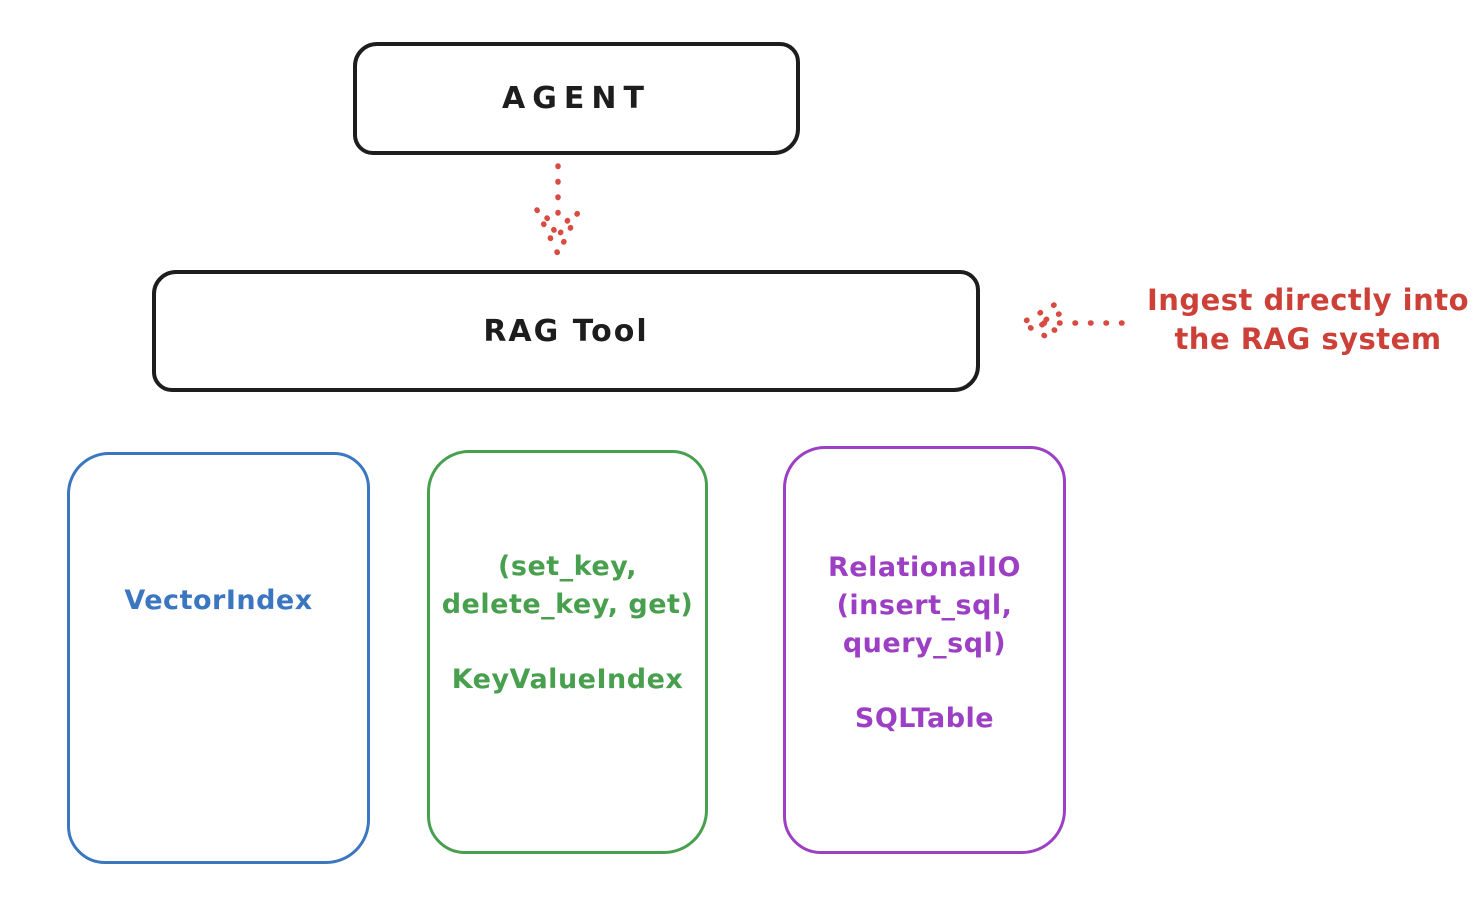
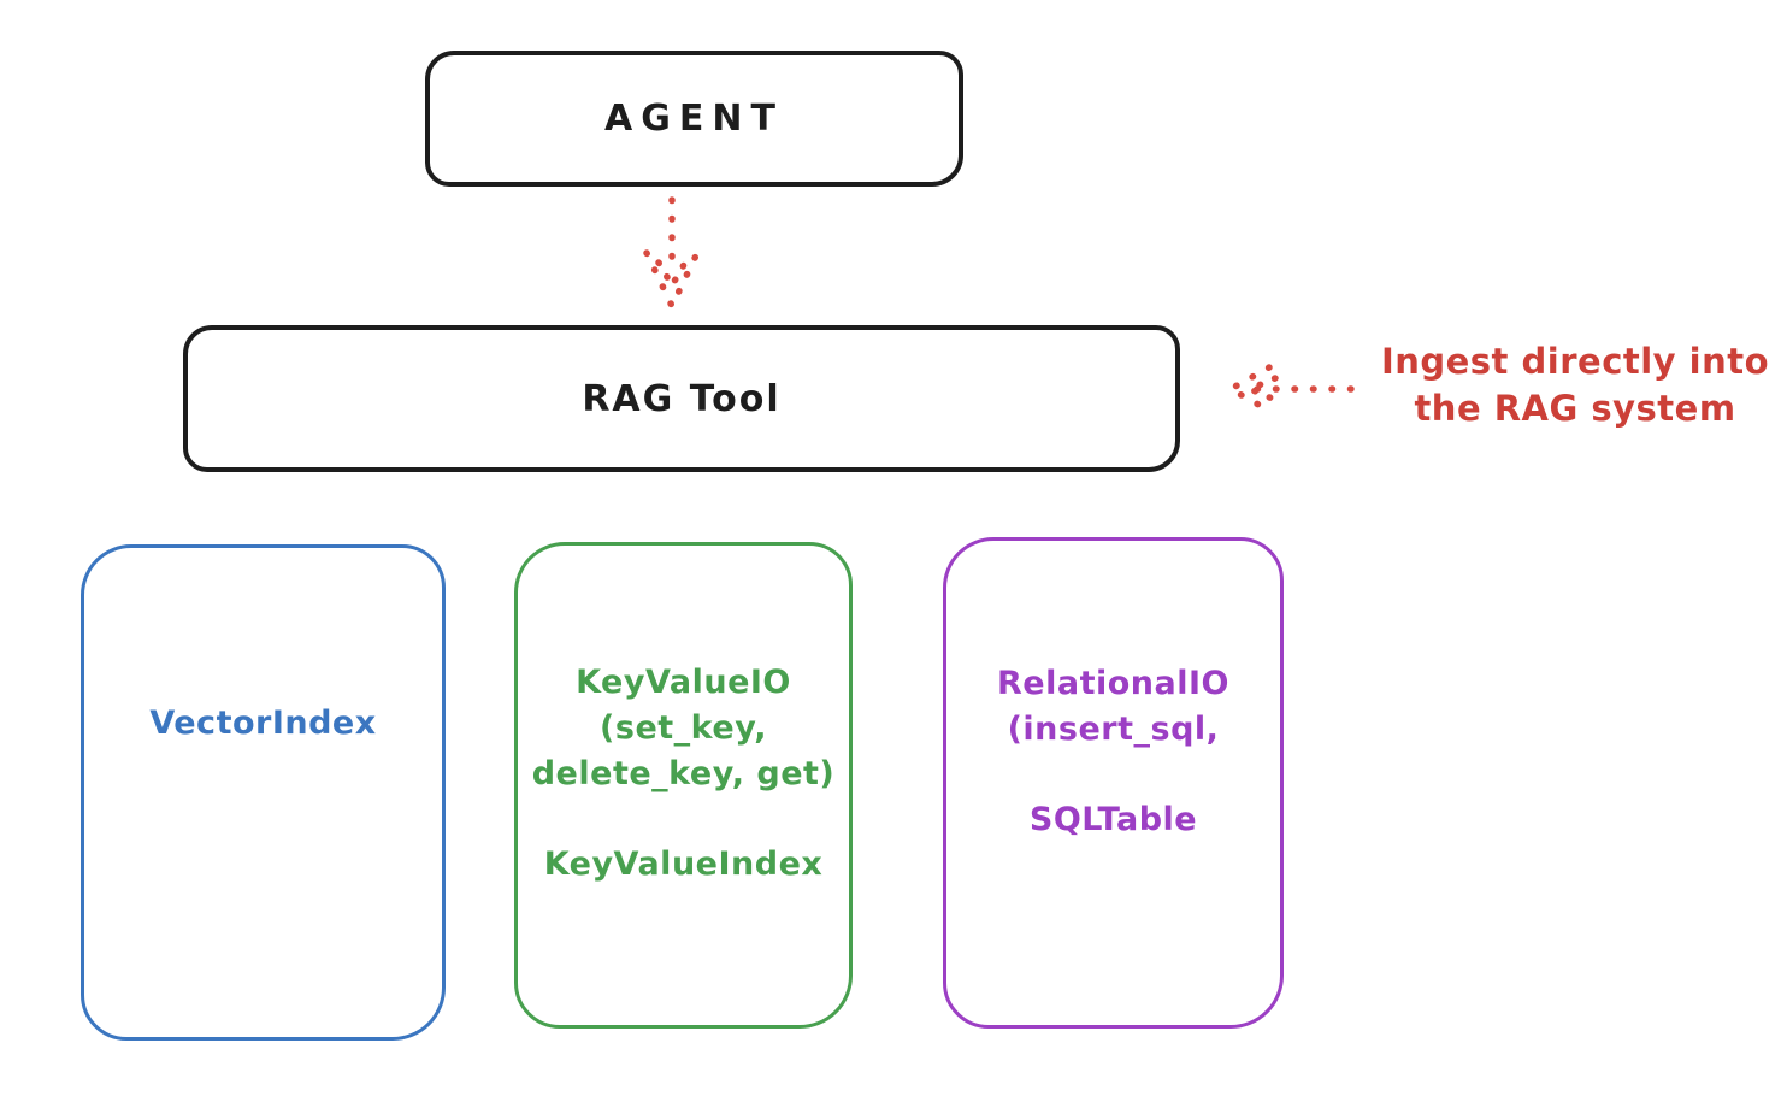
  AGENT
  RAG Tool
  Ingest directly into
  the RAG system
  VectorIndex
+ KeyValueIO
  (set_key,
  delete_key, get)
  KeyValueIndex
  RelationalIO
  (insert_sql,
- query_sql)
  SQLTable
